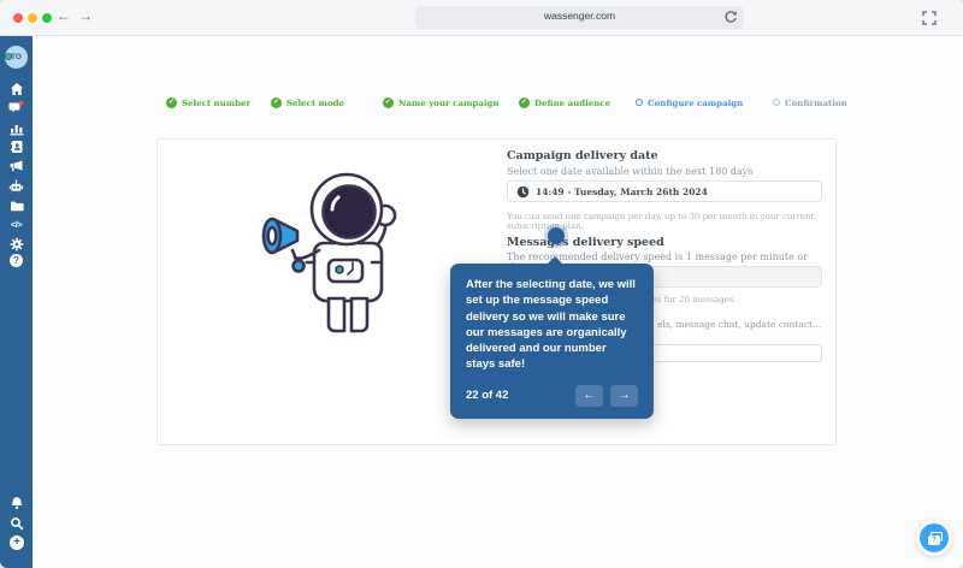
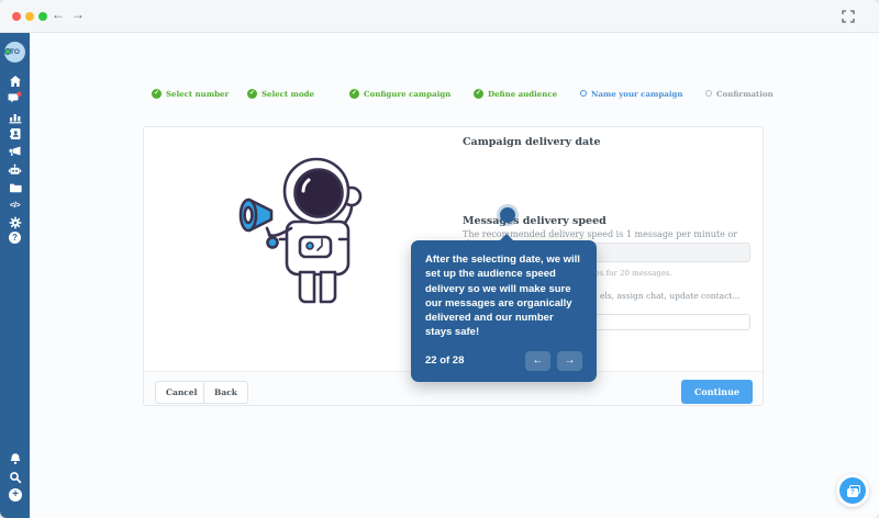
  ←
  →
- wassenger.com
  </>
  ?
  +
  Select number
  Select mode
- Name your campaign
+ Configure campaign
  Define audience
- Configure campaign
+ Name your campaign
  Confirmation
  Campaign delivery date
- Select one date available within the next 180 days
- 14:49 - Tuesday, March 26th 2024
- You can send one campaign per day, up to 30 per month in your current subscription plan.
  Messas delivery speed
  The recmended delivery speed is 1 message per minute or
- els, message chat, update contact...
+ els, assign chat, update contact...
+ Cancel
+ Back
+ Continue
- After the selecting date, we will set up the message speed delivery so we will make sure our messages are organically delivered and our number stays safe!
+ After the selecting date, we will set up the audience speed delivery so we will make sure our messages are organically delivered and our number stays safe!
- 22 of 42
+ 22 of 28
  ←
  →
